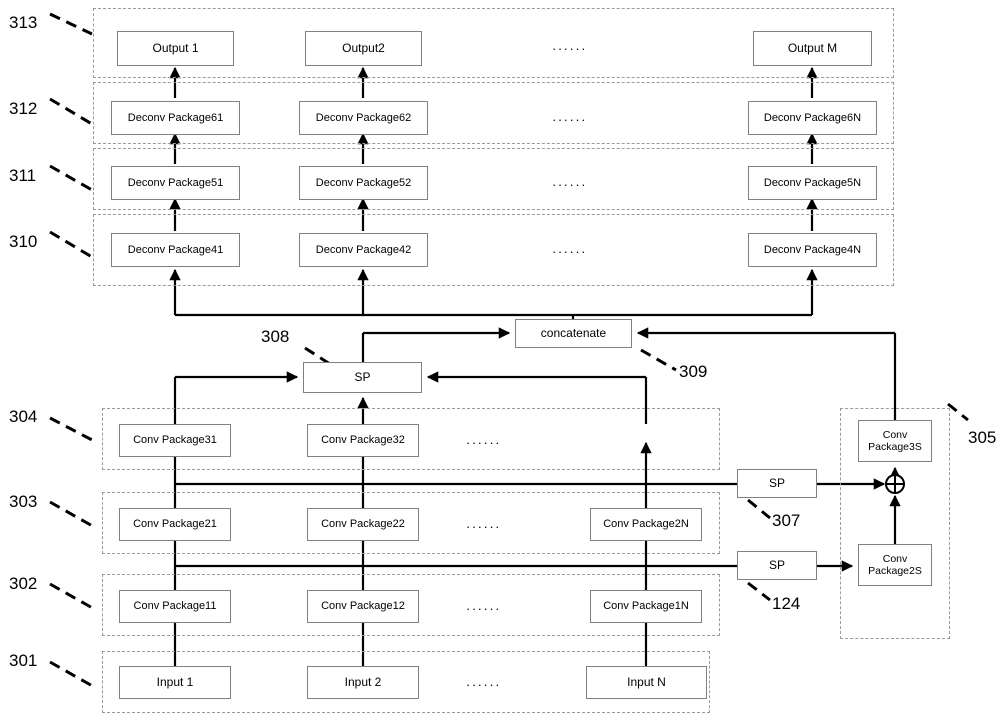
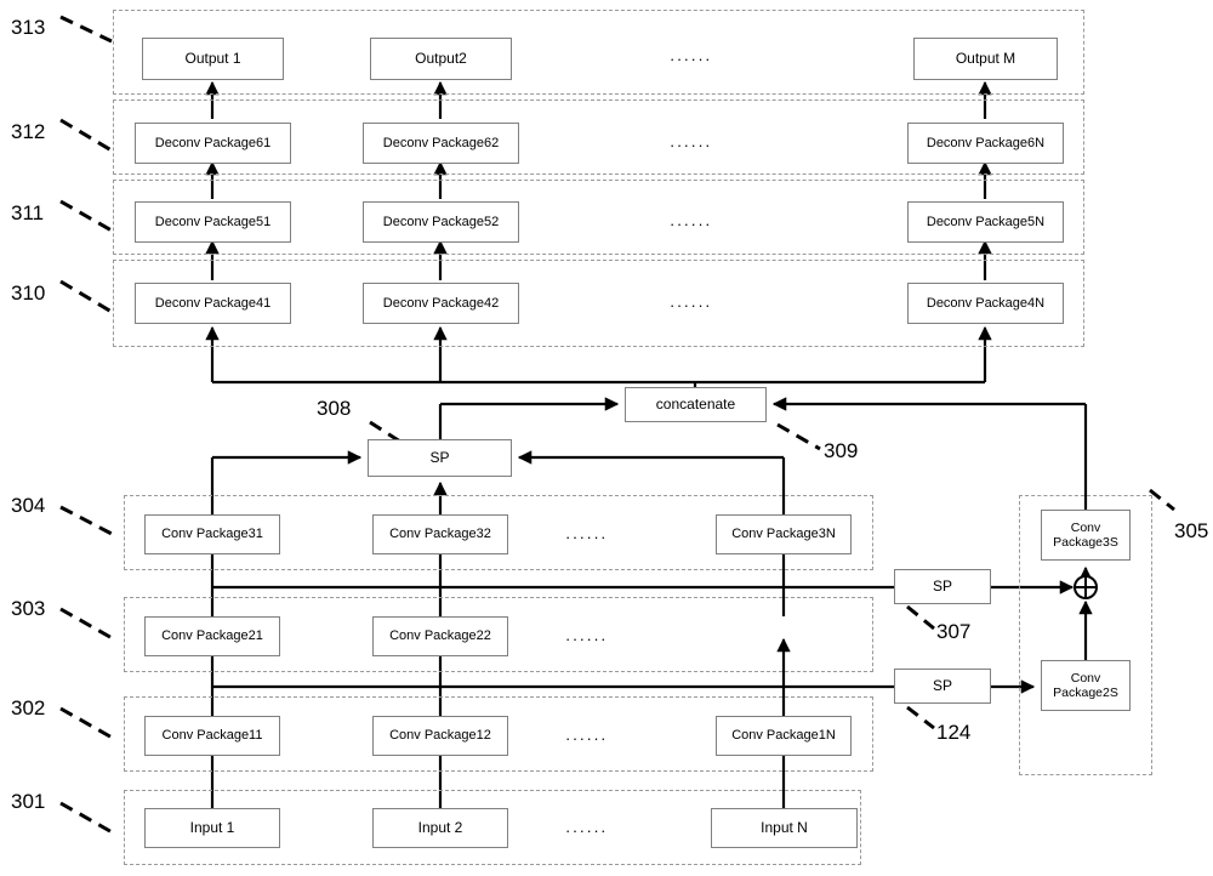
  Output 1
  Output2
  Output M
  ······
  Deconv Package61
  Deconv Package62
  Deconv Package6N
  ······
  Deconv Package51
  Deconv Package52
  Deconv Package5N
  ······
  Deconv Package41
  Deconv Package42
  Deconv Package4N
  ······
  concatenate
  SP
  Conv Package31
  Conv Package32
+ Conv Package3N
  ······
  Conv Package21
  Conv Package22
- Conv Package2N
  ······
  Conv Package11
  Conv Package12
  Conv Package1N
  ······
  Input 1
  Input 2
  Input N
  ······
  SP
  SP
  Conv Package3S
  Conv Package2S
  313
  312
  311
  310
  308
  309
  304
  305
  303
  307
  302
  124
  301
